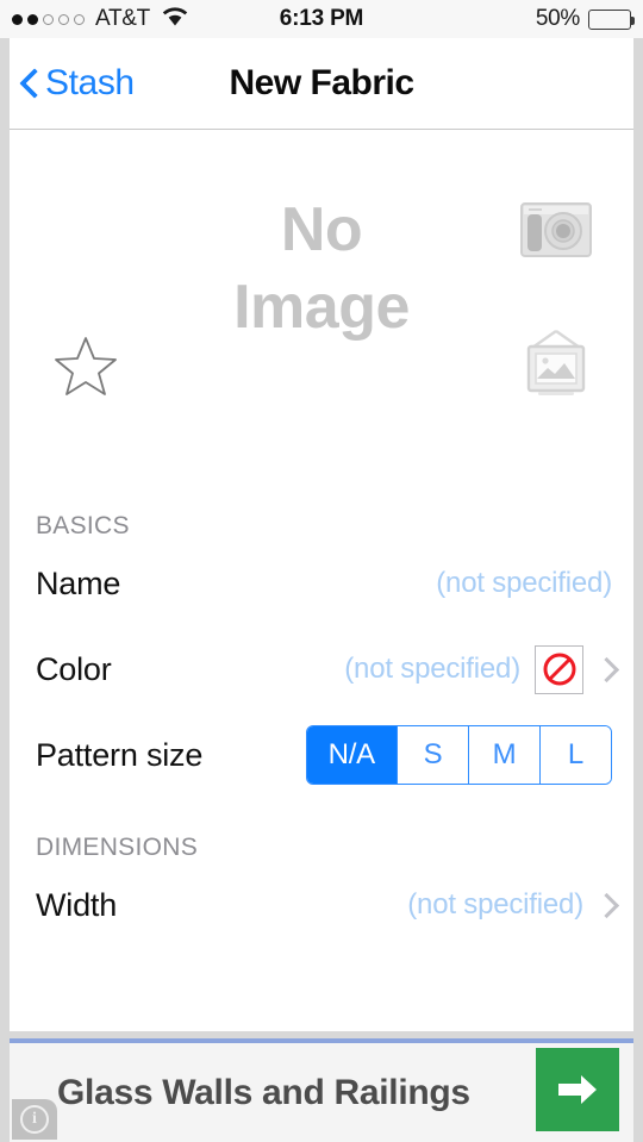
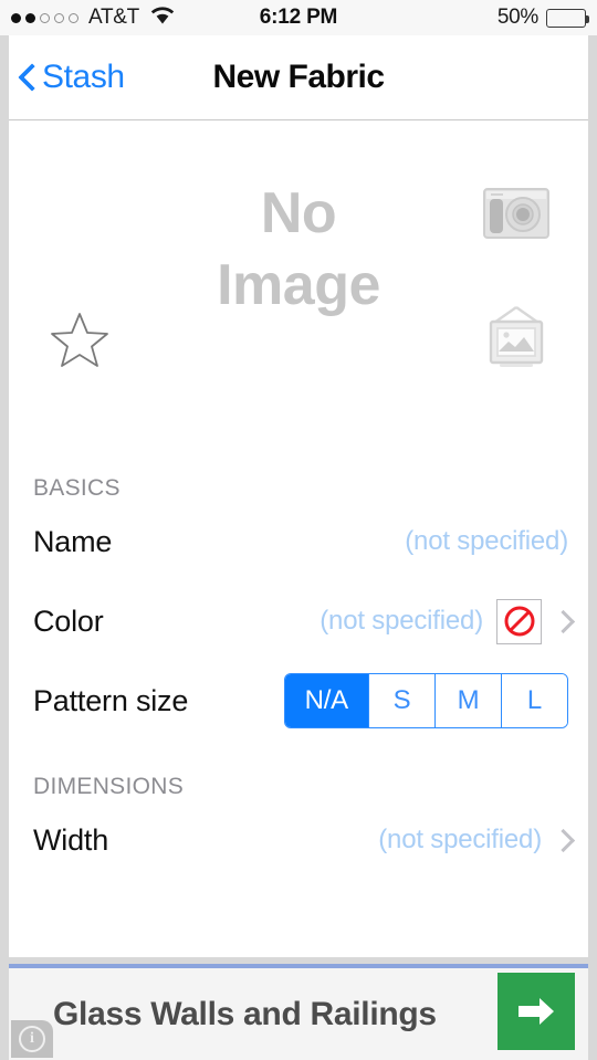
  AT&T
- 6:13 PM
+ 6:12 PM
  50%
  Stash
  New Fabric
  No
  Image
  BASICS
  Name
  (not specified)
  Color
  (not specified)
  Pattern size
  N/A
  S
  M
  L
  DIMENSIONS
  Width
  (not specified)
  Glass Walls and Railings
  i
